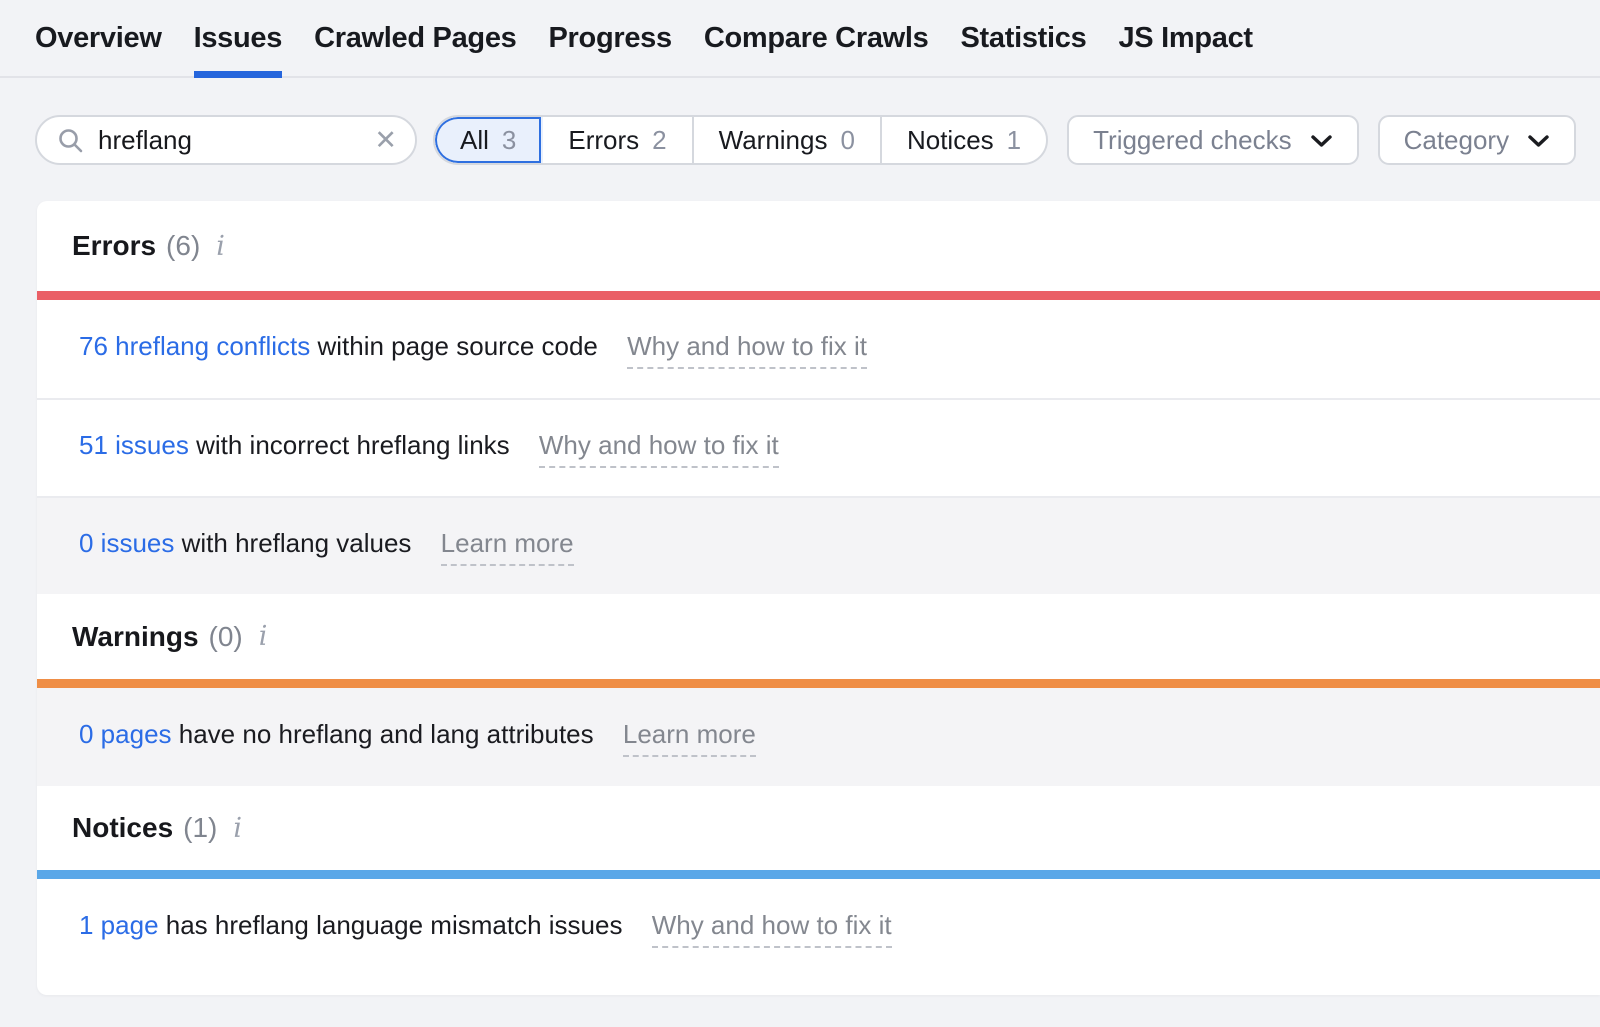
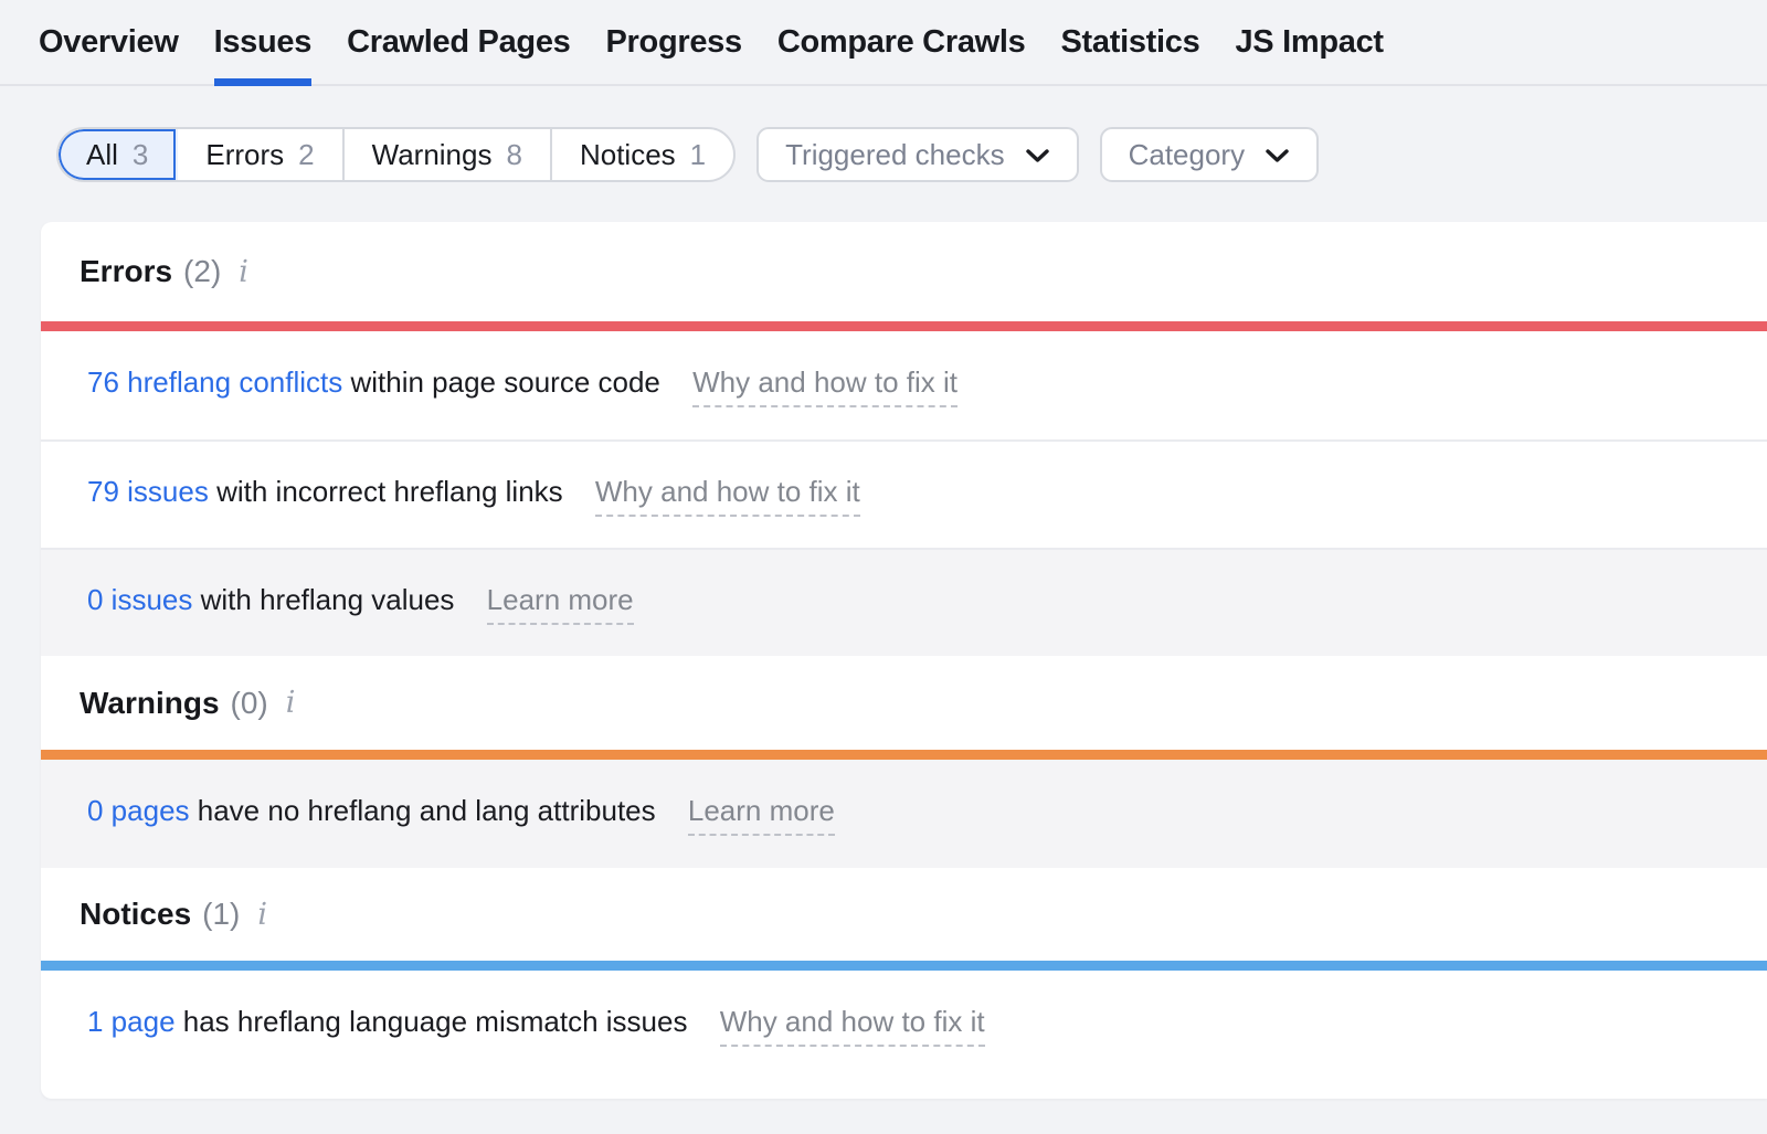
  Overview
  Issues
  Crawled Pages
  Progress
  Compare Crawls
  Statistics
  JS Impact
- hreflang
- ✕
  All
  3
  Errors
  2
  Warnings
- 0
+ 8
  Notices
  1
  Triggered checks
  Category
  Errors
- (6)
+ (2)
  i
  76 hreflang conflicts within page source code Why and how to fix it
- 51 issues with incorrect hreflang links Why and how to fix it
+ 79 issues with incorrect hreflang links Why and how to fix it
  0 issues with hreflang values Learn more
  Warnings
  (0)
  i
  0 pages have no hreflang and lang attributes Learn more
  Notices
  (1)
  i
  1 page has hreflang language mismatch issues Why and how to fix it
